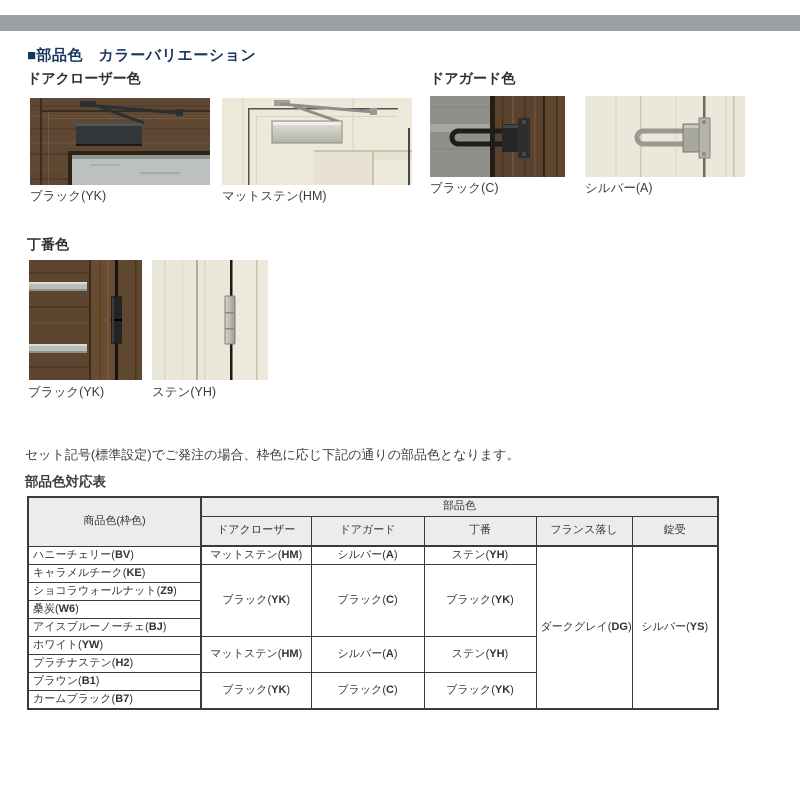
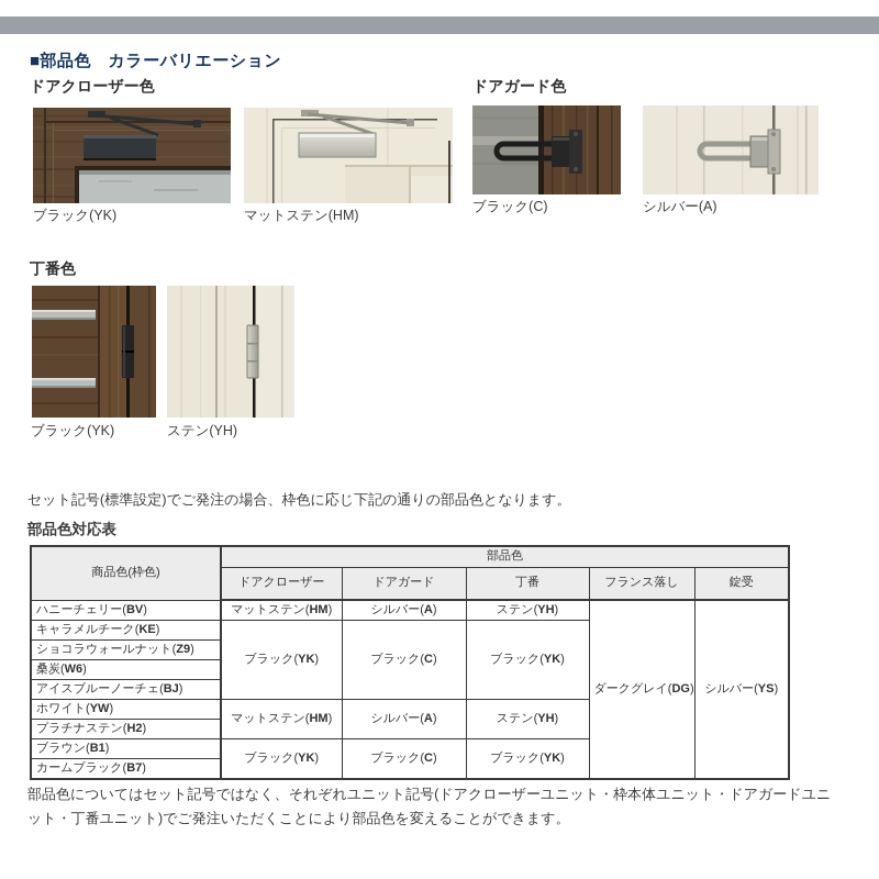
  ■部品色 カラーバリエーション
  ドアクローザー色
  ドアガード色
  ブラック(YK)
  マットステン(HM)
  ブラック(C)
  シルバー(A)
  丁番色
  ブラック(YK)
  ステン(YH)
  セット記号(標準設定)でご発注の場合、枠色に応じ下記の通りの部品色となります。
  部品色対応表
  商品色(枠色)	部品色
  ドアクローザー	ドアガード	丁番	フランス落し	錠受
  ハニーチェリー(BV)	マットステン(HM)	シルバー(A)	ステン(YH)	ダークグレイ(DG)	シルバー(YS)
  キャラメルチーク(KE)	ブラック(YK)	ブラック(C)	ブラック(YK)
  ショコラウォールナット(Z9)
  桑炭(W6)
  アイスブルーノーチェ(BJ)
  ホワイト(YW)	マットステン(HM)	シルバー(A)	ステン(YH)
  プラチナステン(H2)
  ブラウン(B1)	ブラック(YK)	ブラック(C)	ブラック(YK)
  カームブラック(B7)
+ 部品色についてはセット記号ではなく、それぞれユニット記号(ドアクローザーユニット・枠本体ユニット・ドアガードユニット・丁番ユニット)でご発注いただくことにより部品色を変えることができます。
